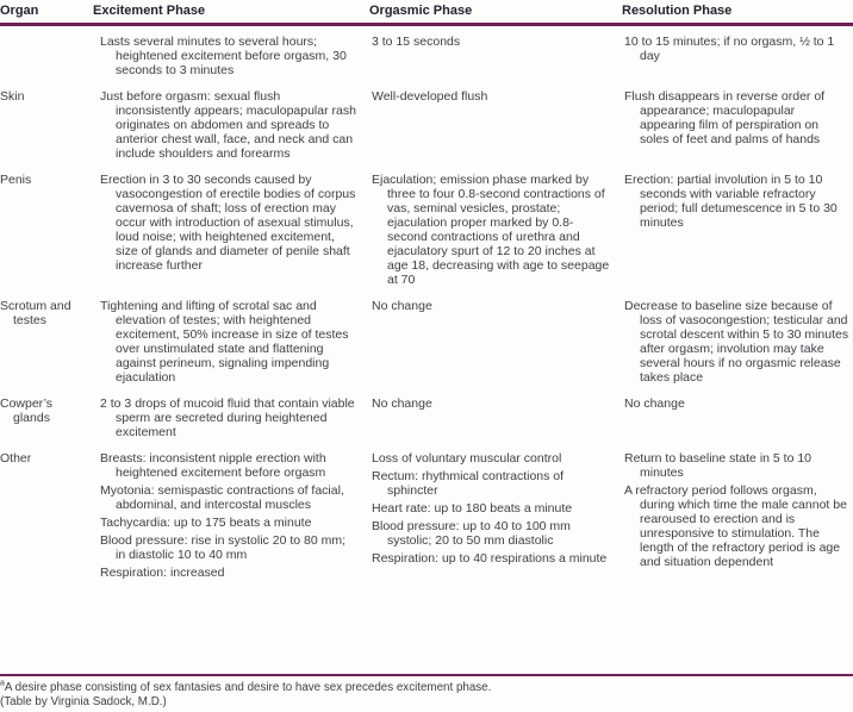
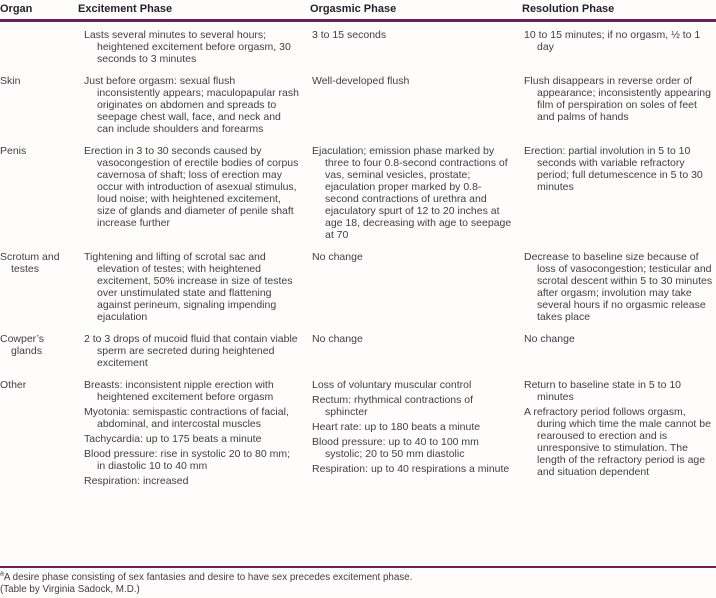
  Organ
  Excitement Phase
  Orgasmic Phase
  Resolution Phase
  Lasts several minutes to several hours; heightened excitement before orgasm, 30 seconds to 3 minutes
  3 to 15 seconds
  10 to 15 minutes; if no orgasm, ½ to 1 day
  Skin
- Just before orgasm: sexual flush inconsistently appears; maculopapular rash originates on abdomen and spreads to anterior chest wall, face, and neck and can include shoulders and forearms
+ Just before orgasm: sexual flush inconsistently appears; maculopapular rash originates on abdomen and spreads to seepage chest wall, face, and neck and can include shoulders and forearms
  Well-developed flush
- Flush disappears in reverse order of appearance; maculopapular appearing film of perspiration on soles of feet and palms of hands
+ Flush disappears in reverse order of appearance; inconsistently appearing film of perspiration on soles of feet and palms of hands
  Penis
  Erection in 3 to 30 seconds caused by vasocongestion of erectile bodies of corpus cavernosa of shaft; loss of erection may occur with introduction of asexual stimulus, loud noise; with heightened excitement, size of glands and diameter of penile shaft increase further
  Ejaculation; emission phase marked by three to four 0.8-second contractions of vas, seminal vesicles, prostate; ejaculation proper marked by 0.8-second contractions of urethra and ejaculatory spurt of 12 to 20 inches at age 18, decreasing with age to seepage at 70
  Erection: partial involution in 5 to 10 seconds with variable refractory period; full detumescence in 5 to 30 minutes
  Scrotum and testes
  Tightening and lifting of scrotal sac and elevation of testes; with heightened excitement, 50% increase in size of testes over unstimulated state and flattening against perineum, signaling impending ejaculation
  No change
  Decrease to baseline size because of loss of vasocongestion; testicular and scrotal descent within 5 to 30 minutes after orgasm; involution may take several hours if no orgasmic release takes place
  Cowper’s glands
  2 to 3 drops of mucoid fluid that contain viable sperm are secreted during heightened excitement
  No change
  No change
  Other
  Breasts: inconsistent nipple erection with heightened excitement before orgasm
  Myotonia: semispastic contractions of facial, abdominal, and intercostal muscles
  Tachycardia: up to 175 beats a minute
  Blood pressure: rise in systolic 20 to 80 mm; in diastolic 10 to 40 mm
  Respiration: increased
  Loss of voluntary muscular control
  Rectum: rhythmical contractions of sphincter
  Heart rate: up to 180 beats a minute
  Blood pressure: up to 40 to 100 mm systolic; 20 to 50 mm diastolic
  Respiration: up to 40 respirations a minute
  Return to baseline state in 5 to 10 minutes
  A refractory period follows orgasm, during which time the male cannot be rearoused to erection and is unresponsive to stimulation. The length of the refractory period is age and situation dependent
  A desire phase consisting of sex fantasies and desire to have sex precedes excitement phase.
  (Table by Virginia Sadock, M.D.)
